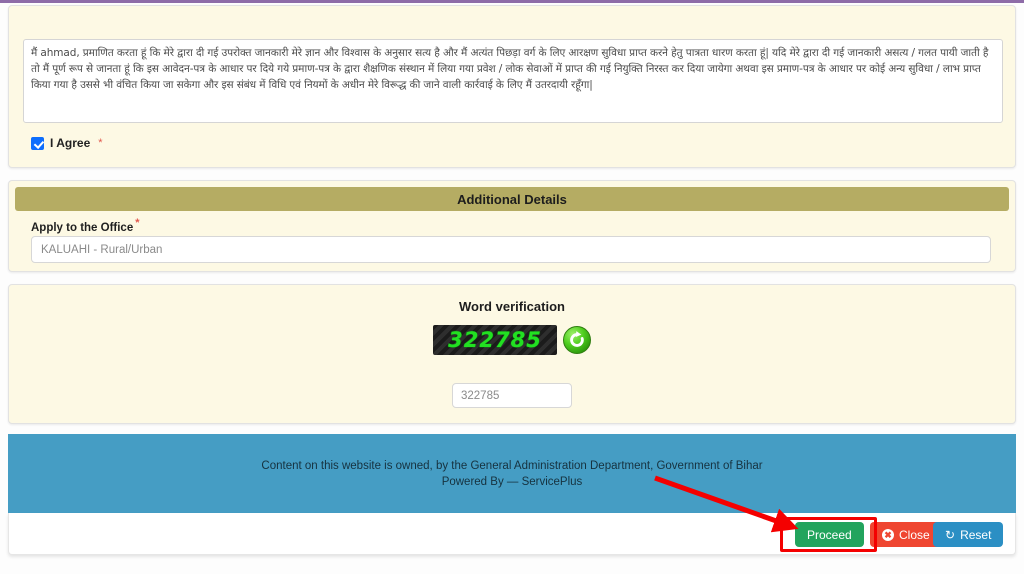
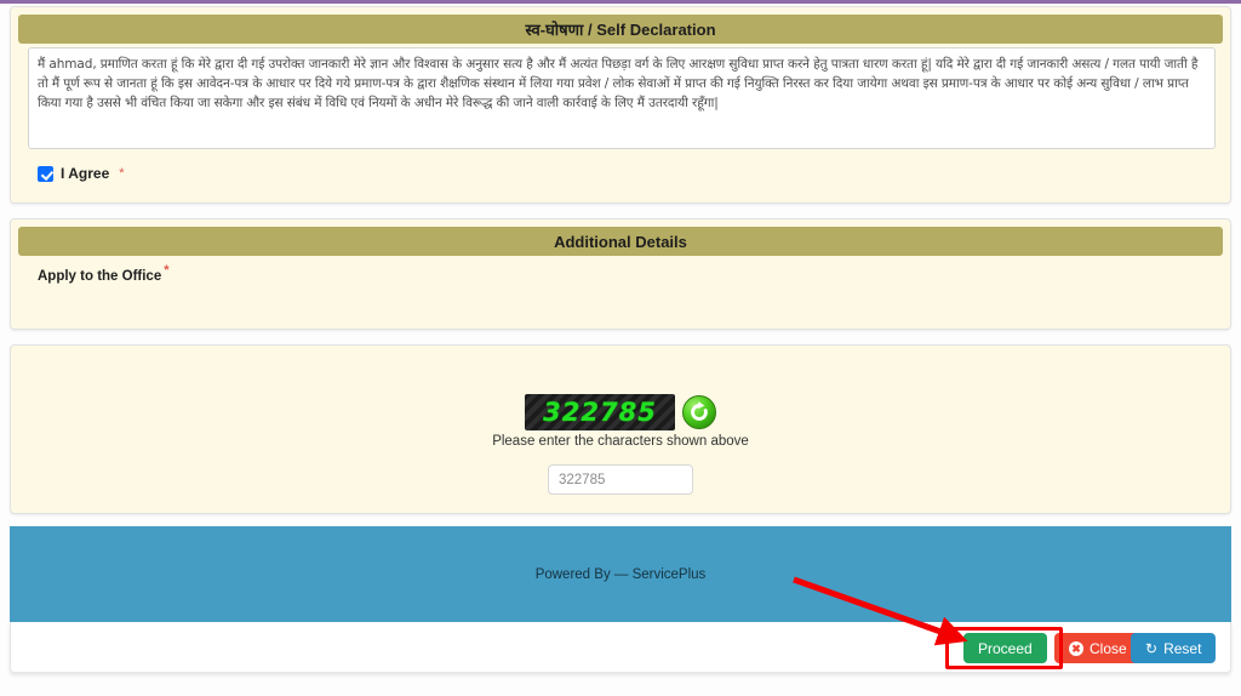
+ स्व-घोषणा / Self Declaration
  मैं ahmad, प्रमाणित करता हूं कि मेरे द्वारा दी गई उपरोक्त जानकारी मेरे ज्ञान और विश्वास के अनुसार सत्य है और मैं अत्यंत पिछड़ा वर्ग के लिए आरक्षण सुविधा प्राप्त करने हेतु पात्रता धारण करता हूं| यदि मेरे द्वारा दी गई जानकारी असत्य / गलत पायी जाती है तो मैं पूर्ण रूप से जानता हूं कि इस आवेदन-पत्र के आधार पर दिये गये प्रमाण-पत्र के द्वारा शैक्षणिक संस्थान में लिया गया प्रवेश / लोक सेवाओं में प्राप्त की गई नियुक्ति निरस्त कर दिया जायेगा अथवा इस प्रमाण-पत्र के आधार पर कोई अन्य सुविधा / लाभ प्राप्त किया गया है उससे भी वंचित किया जा सकेगा और इस संबंध में विधि एवं नियमों के अधीन मेरे विरूद्ध की जाने वाली कार्रवाई के लिए मैं उतरदायी रहूँगा|
  I Agree
  *
  Additional Details
  Apply to the Office *
- KALUAHI - Rural/Urban
- Word verification
  322785
+ Please enter the characters shown above
  322785
- Content on this website is owned, by the General Administration Department, Government of Bihar
  Powered By — ServicePlus
  Proceed
  ✖
  Close
  ↻
  Reset
